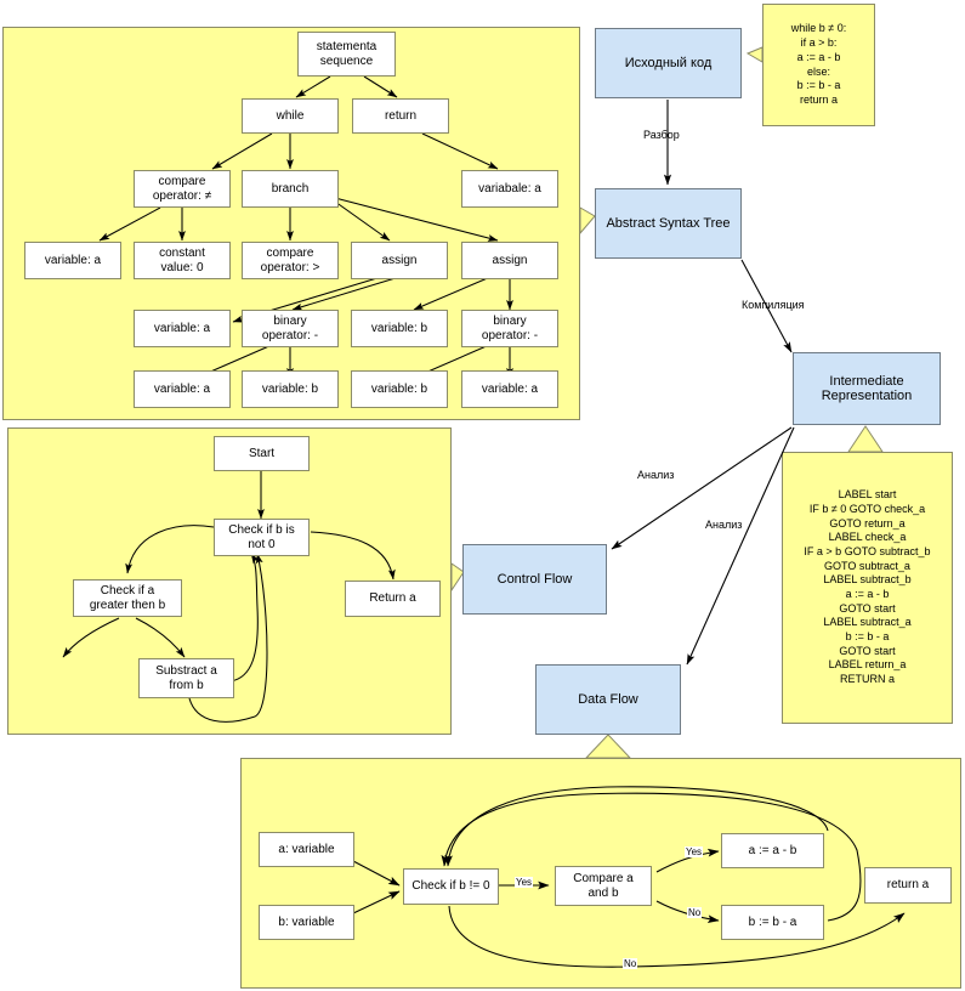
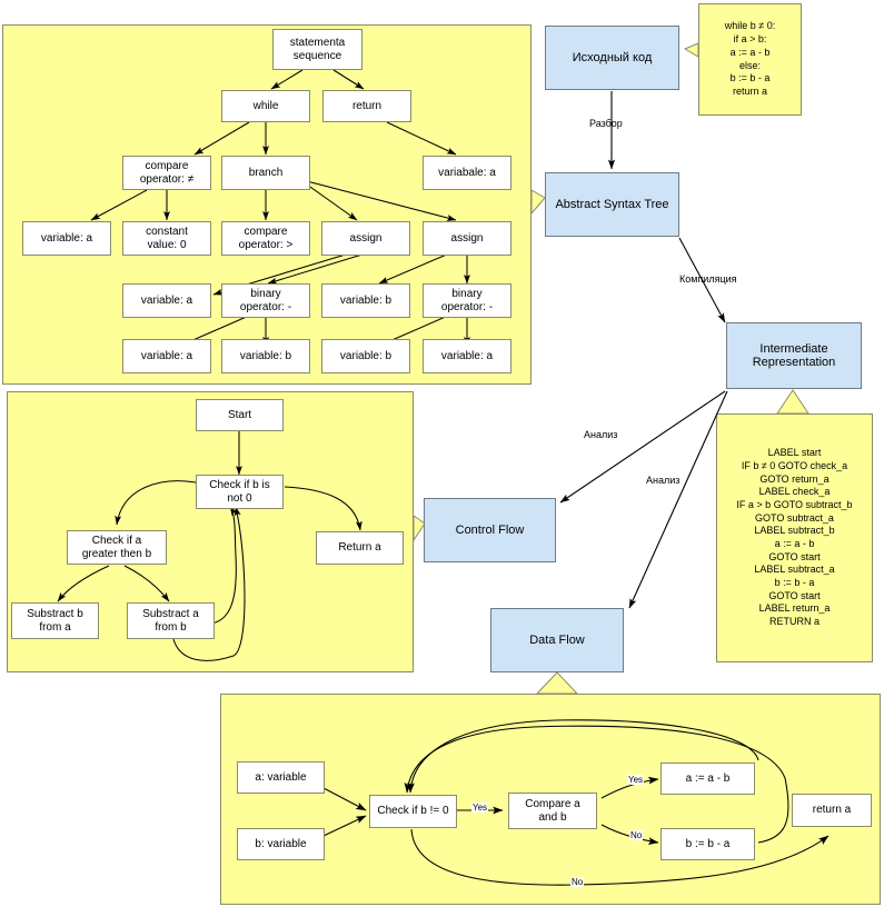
  while b ≠ 0:
  if a > b:
  a := a - b
  else:
  b := b - a
  return a
  LABEL start
  IF b ≠ 0 GOTO check_a
  GOTO return_a
  LABEL check_a
  IF a > b GOTO subtract_b
  GOTO subtract_a
  LABEL subtract_b
  a := a - b
  GOTO start
  LABEL subtract_a
  b := b - a
  GOTO start
  LABEL return_a
  RETURN a
  Исходный код
  Abstract Syntax Tree
  Intermediate
  Representation
  Control Flow
  Data Flow
  Разбор
  Компиляция
  Анализ
  Анализ
  statementa
  sequence
  while
  return
  compare
  operator: ≠
  branch
  variabale: a
  variable: a
  constant
  value: 0
  compare
  operator: >
  assign
  assign
  variable: a
  binary
  operator: -
  variable: b
  binary
  operator: -
  variable: a
  variable: b
  variable: b
  variable: a
  Start
  Check if b is
  not 0
  Check if a
  greater then b
  Return a
+ Substract b
+ from a
  Substract a
  from b
  a: variable
  b: variable
  Check if b != 0
  Compare a
  and b
  a := a - b
  b := b - a
  return a
  Yes
  Yes
  No
  No
